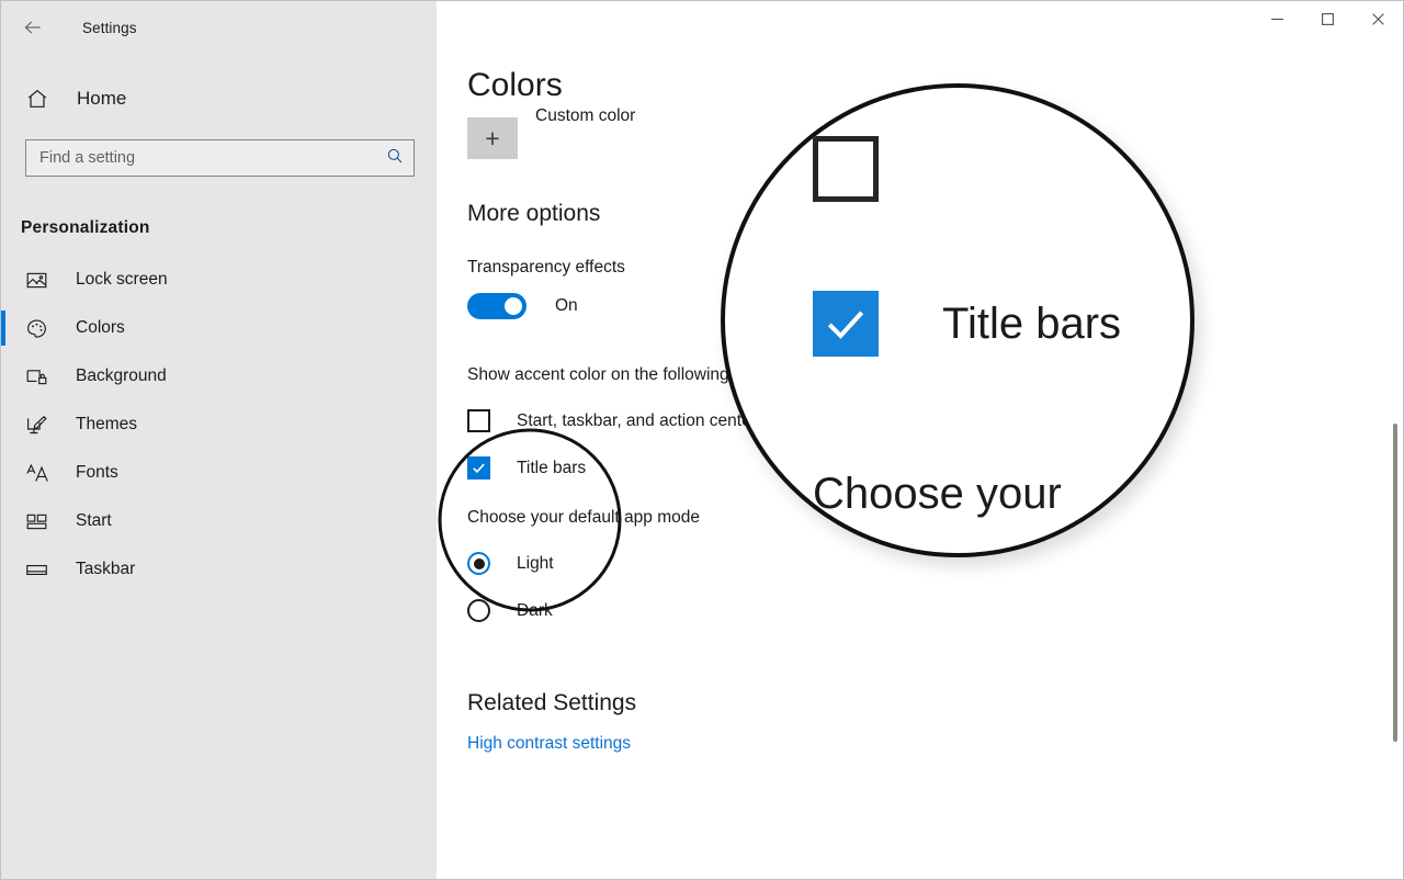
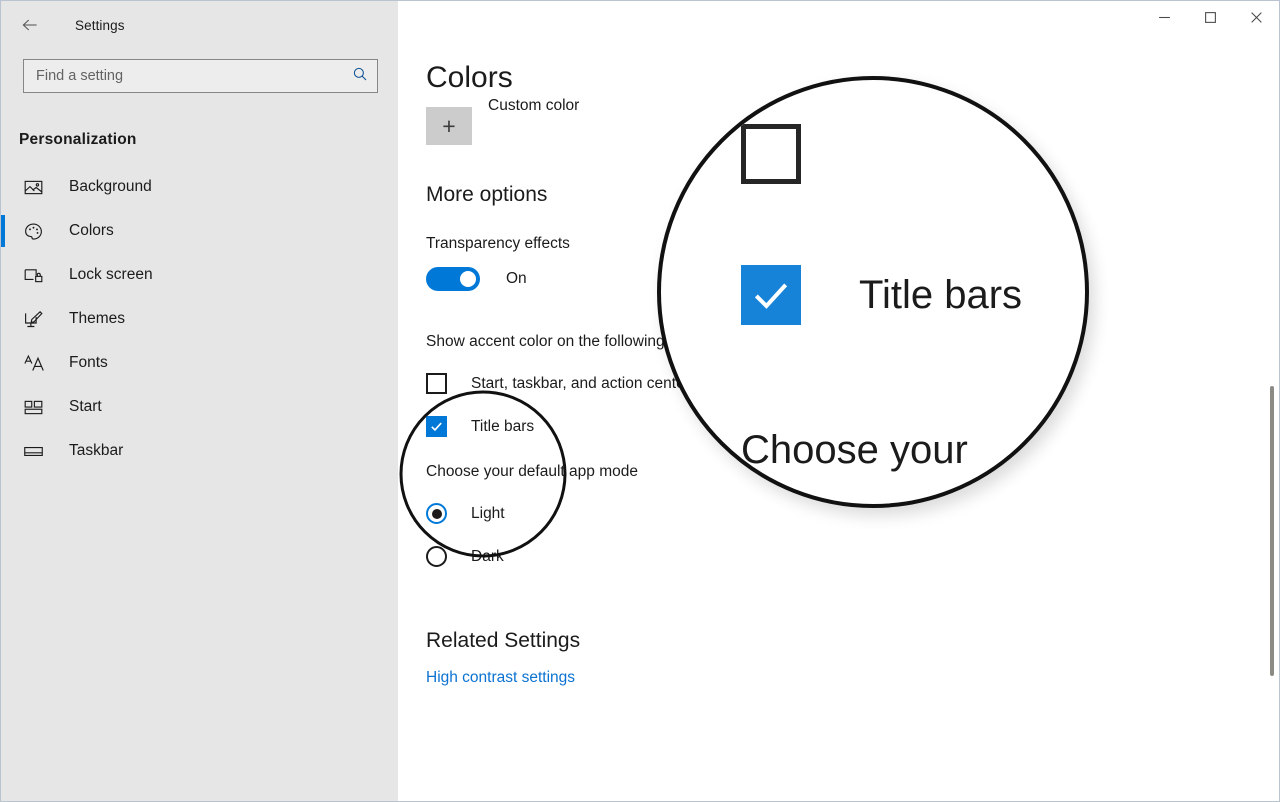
- Home
  Find a setting
  Personalization
- Lock screen
+ Background
  Colors
- Background
+ Lock screen
  Themes
  Fonts
  Start
  Taskbar
  Colors
  +
  Custom color
  More options
  Transparency effects
  On
  Show accent color on the following
  Start, taskbar, and action cent
  Title bars
  Choose your default app mode
  Light
  Related Settings
  High contrast settings
  Settings
  Title bars
  Choose your
